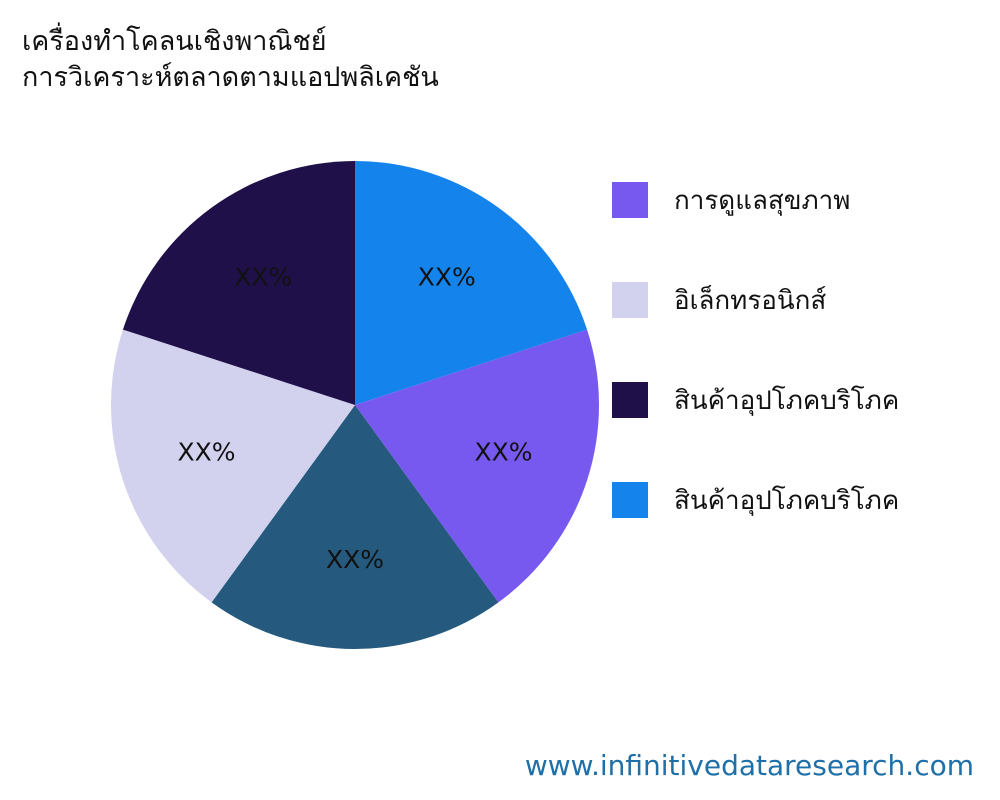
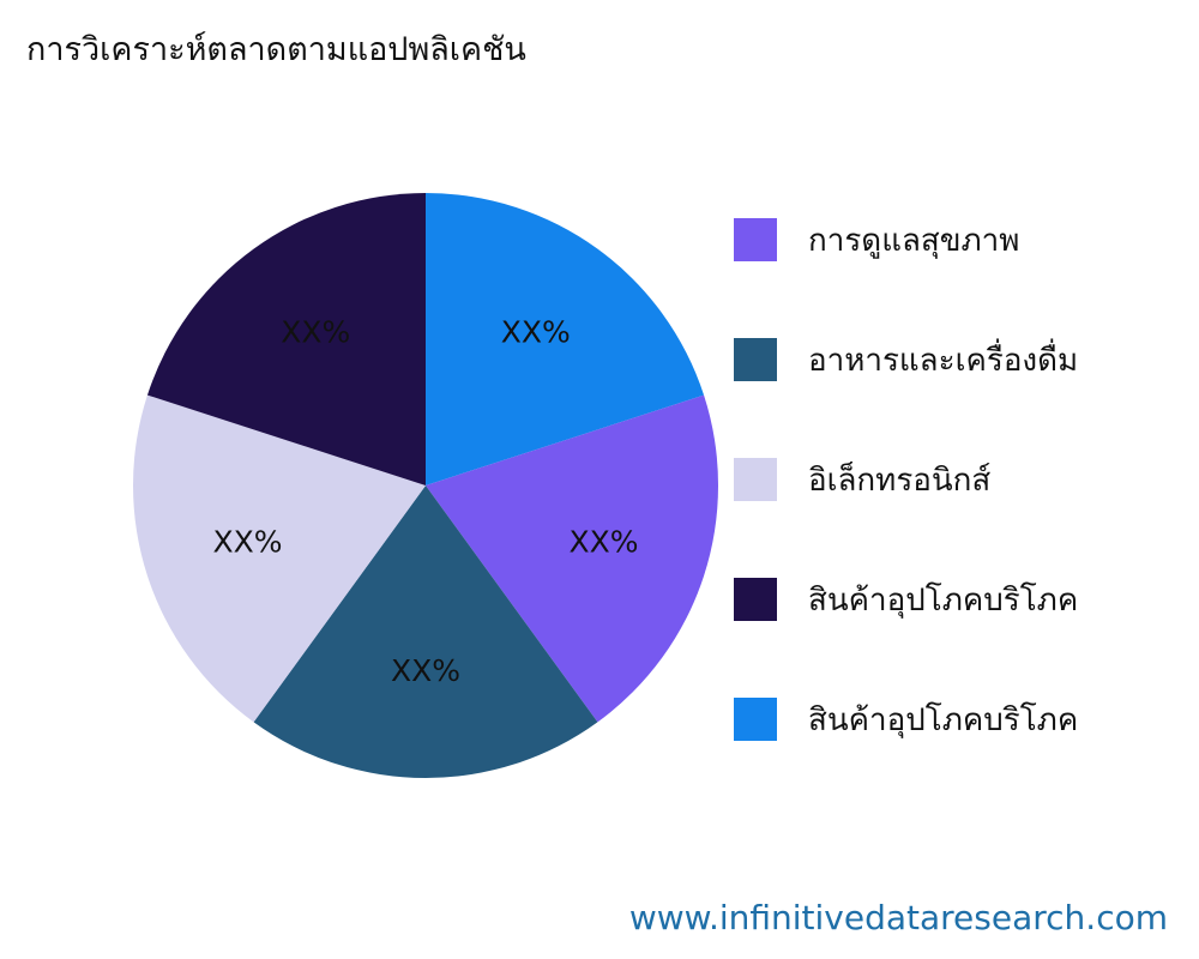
- เครื่องทำโคลนเชิงพาณิชย์
  การวิเคราะห์ตลาดตามแอปพลิเคชัน
  XX%
  XX%
  XX%
  XX%
  XX%
  การดูแลสุขภาพ
+ อาหารและเครื่องดื่ม
  อิเล็กทรอนิกส์
  สินค้าอุปโภคบริโภค
  สินค้าอุปโภคบริโภค
  www.infinitivedataresearch.com
